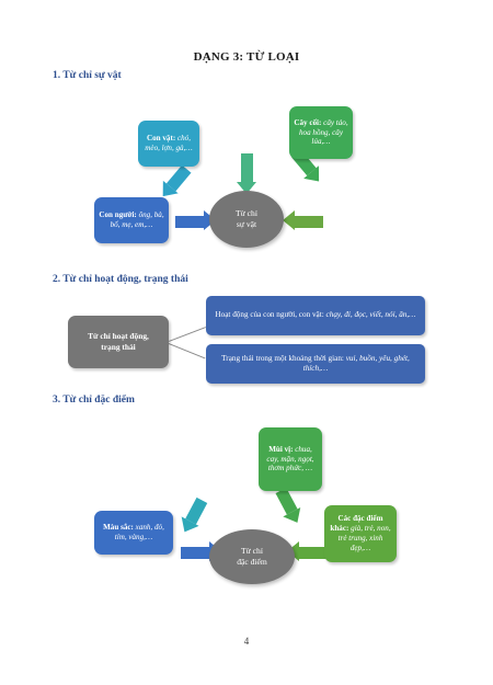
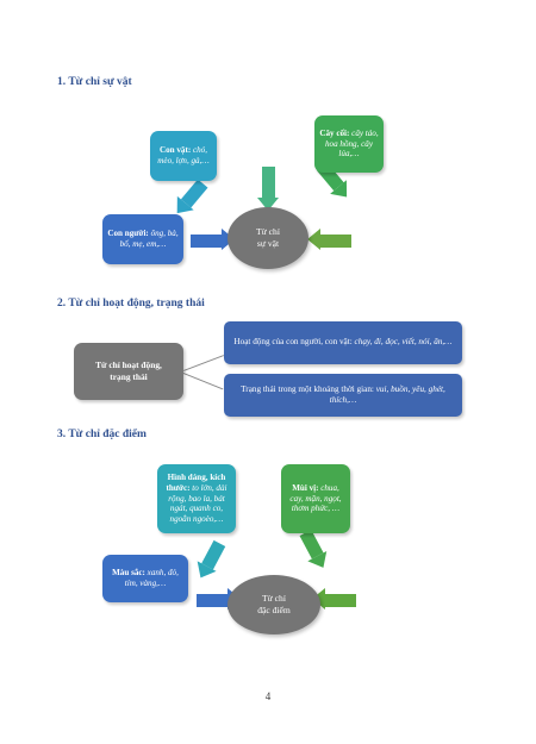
- DẠNG 3: TỪ LOẠI
  1. Từ chỉ sự vật
  Từ chỉ
  sự vật
  Cây cối: cây táo, hoa hồng, cây lúa,…
  Con người: ông, bà, bố, mẹ, em,…
  2. Từ chỉ hoạt động, trạng thái
  Từ chỉ hoạt động,
  trạng thái
  Hoạt động của con người, con vật: chạy, đi, đọc, viết, nói, ăn,…
  Trạng thái trong một khoảng thời gian: vui, buồn, yêu, ghét, thích,…
  3. Từ chỉ đặc điểm
  Từ chỉ
  đặc điểm
+ Hình dáng, kích thước: to lớn, dài rộng, bao la, bát ngát, quanh co, ngoằn ngoèo,…
  Mùi vị: chua, cay, mặn, ngọt, thơm phức, …
  Màu sắc: xanh, đỏ, tím, vàng,…
- Các đặc điểm khác: già, trẻ, non, trẻ trung, xinh đẹp,…
  4
